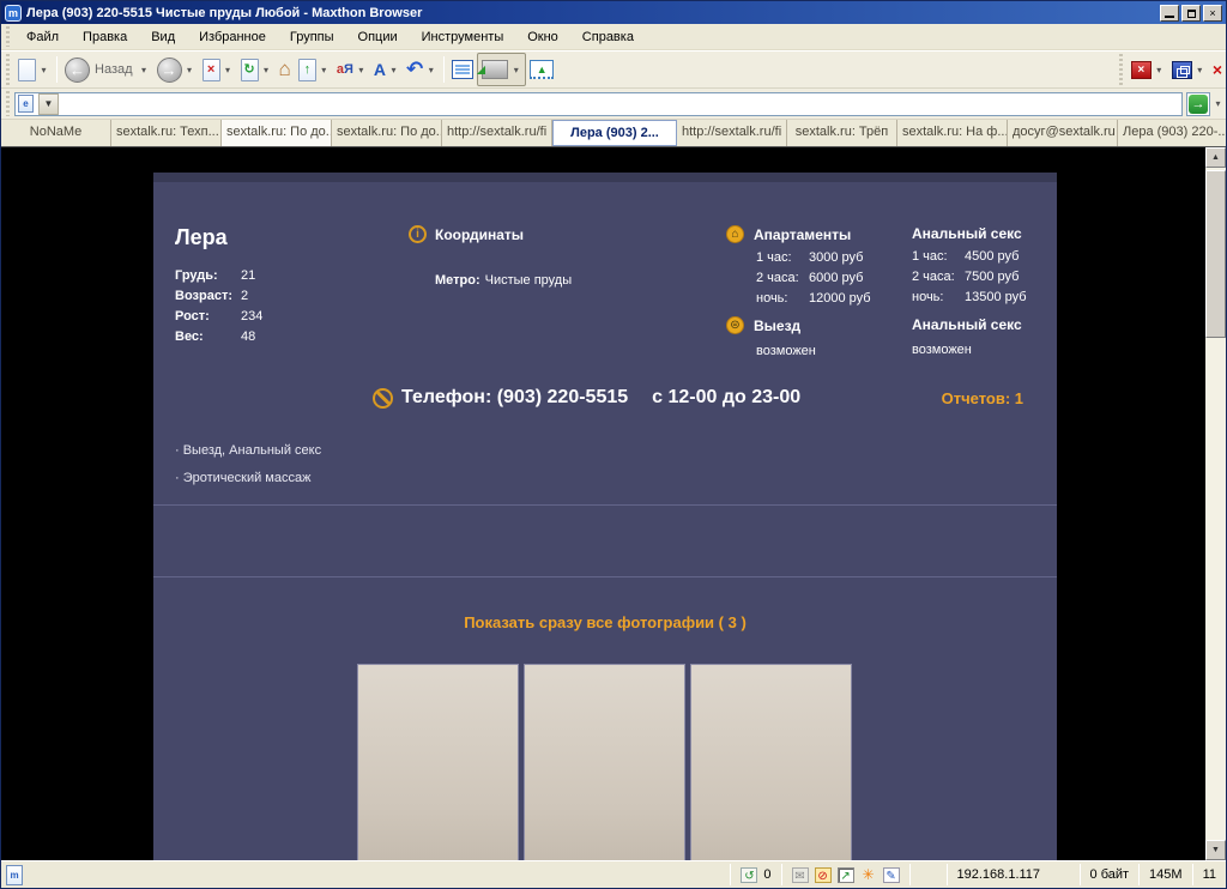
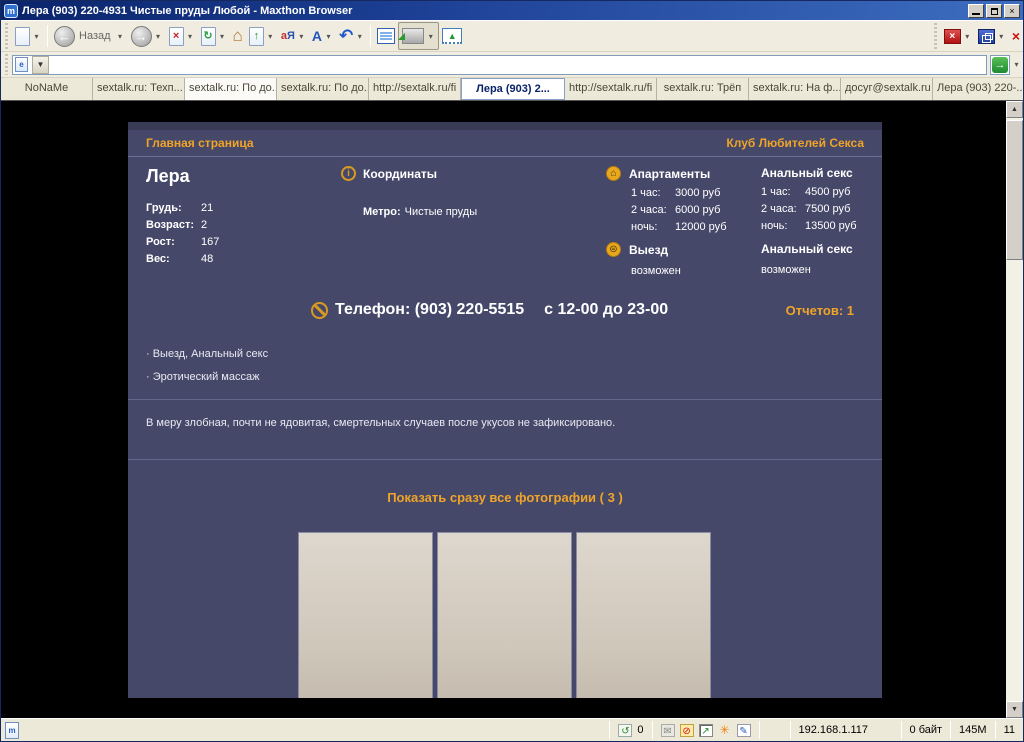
  m
- Лера (903) 220-5515 Чистые пруды Любой - Maxthon Browser
+ Лера (903) 220-4931 Чистые пруды Любой - Maxthon Browser
  ×
- Файл
- Правка
- Вид
- Избранное
- Группы
- Опции
- Инструменты
- Окно
- Справка
  ▾
  ←
  Назад
  ▾
  →
  ▾
  ×
  ▾
  ↻
  ▾
  ⌂
  ↑
  ▾
  аЯ
  ▾
  A
  ▾
  ↶
  ▾
  ▾
  ▲
  ×
  ▾
  ▾
  ×
  e
  ▼
  →
  ▾
  NoNaMe
  sextalk.ru: Техп...
  sextalk.ru: По до..
  sextalk.ru: По до..
  http://sextalk.ru/fi
  Лера (903) 2...
  http://sextalk.ru/fi
  sextalk.ru: Трёп
  sextalk.ru: На ф...
  досуг@sextalk.ru
  Лера (903) 220-..
+ Главная страница
+ Клуб Любителей Секса
  Лера
  Грудь:
  21
  Возраст:
  2
  Рост:
- 234
+ 167
  Вес:
  48
  i
  Координаты
  Метро: Чистые пруды
  ⌂
  Апартаменты
  1 час:
  3000 руб
  2 часа:
  6000 руб
  ночь:
  12000 руб
  Анальный секс
  1 час:
  4500 руб
  2 часа:
  7500 руб
  ночь:
  13500 руб
  ⊜
  Выезд
  возможен
  Анальный секс
  возможен
  Телефон: (903) 220-5515
  с 12-00 до 23-00
  Отчетов: 1
  · Выезд, Анальный секс
  · Эротический массаж
+ В меру злобная, почти не ядовитая, смертельных случаев после укусов не зафиксировано.
  Показать сразу все фотографии ( 3 )
  m
  ↺
  0
  ✉
  ⊘
  ↗
  ✳
  ✎
  192.168.1.117
  0 байт
  145M
  11
